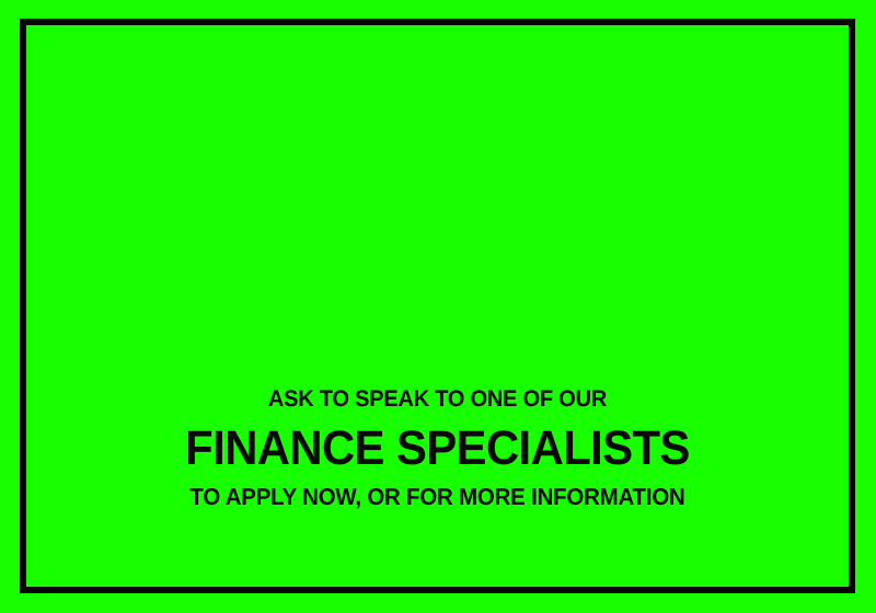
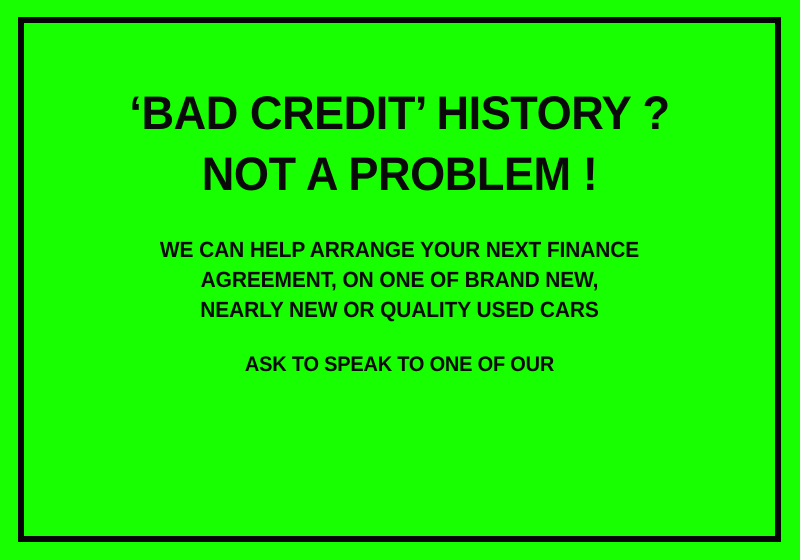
+ ‘BAD CREDIT’ HISTORY ?
+ NOT A PROBLEM !
+ WE CAN HELP ARRANGE YOUR NEXT FINANCE
+ AGREEMENT, ON ONE OF BRAND NEW,
+ NEARLY NEW OR QUALITY USED CARS
  ASK TO SPEAK TO ONE OF OUR
- FINANCE SPECIALISTS
- TO APPLY NOW, OR FOR MORE INFORMATION
